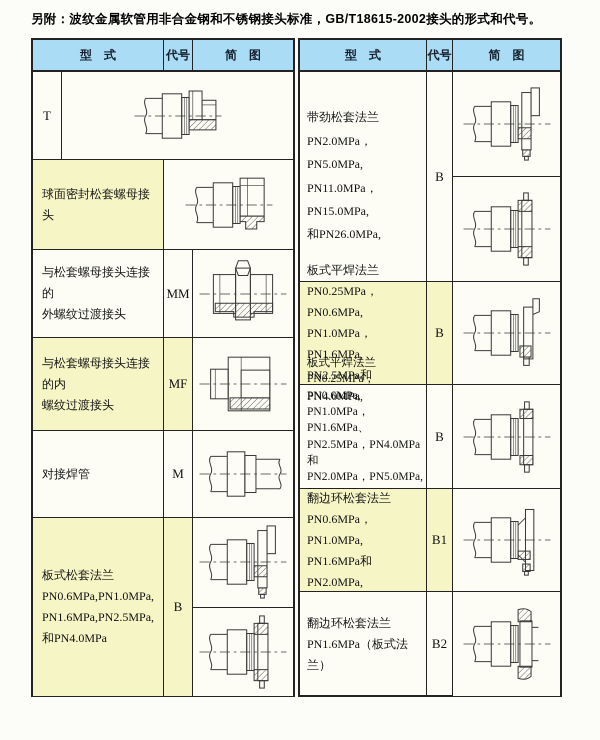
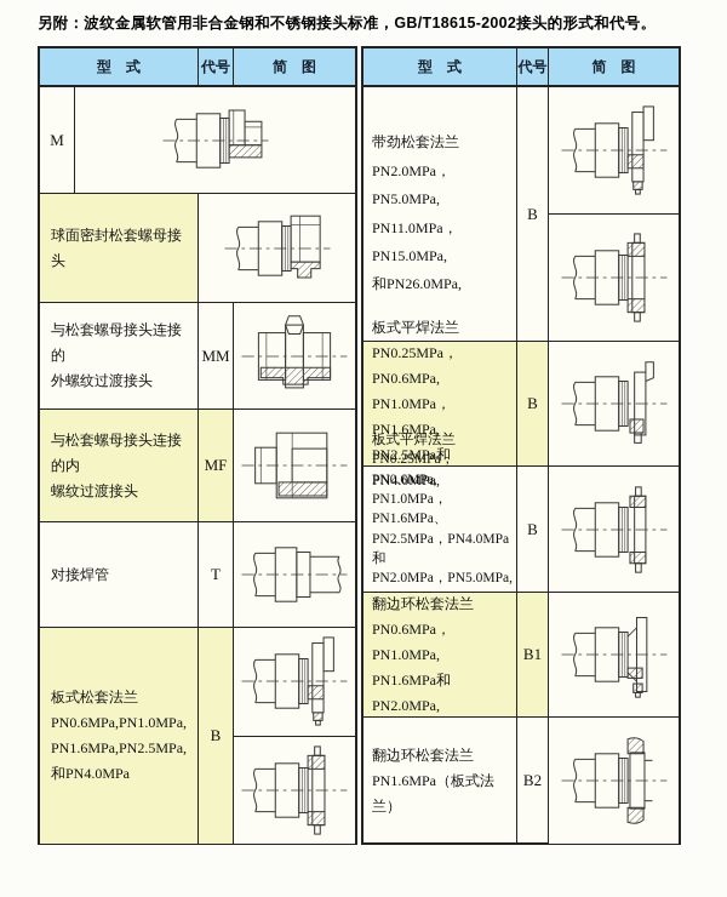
  另附：波纹金属软管用非合金钢和不锈钢接头标准，GB/T18615-2002接头的形式和代号。
  型 式
  代号
  简 图
- T
+ M
  球面密封松套螺母接头
  与松套螺母接头连接的
  外螺纹过渡接头
  MM
  与松套螺母接头连接的内
  螺纹过渡接头
  MF
  对接焊管
- M
+ T
  板式松套法兰
  PN0.6MPa,PN1.0MPa,
  PN1.6MPa,PN2.5MPa,
  和PN4.0MPa
  B
  型 式
  代号
  简 图
  带劲松套法兰
  PN2.0MPa，PN5.0MPa,
  PN11.0MPa，PN15.0MPa,
  和PN26.0MPa,
  B
  板式平焊法兰
  PN0.25MPa，PN0.6MPa,
  PN1.0MPa，PN1.6MPa,
  B
  板式平焊法兰
  PN0.25MPa，PN0.6MPa,
  PN1.0MPa，PN1.6MPa、
  PN2.5MPa，PN4.0MPa和
  PN2.0MPa，PN5.0MPa,
  B
  翻边环松套法兰
  PN0.6MPa，PN1.0MPa,
  PN1.6MPa和PN2.0MPa,
  B1
  翻边环松套法兰
  PN1.6MPa（板式法兰）
  B2
